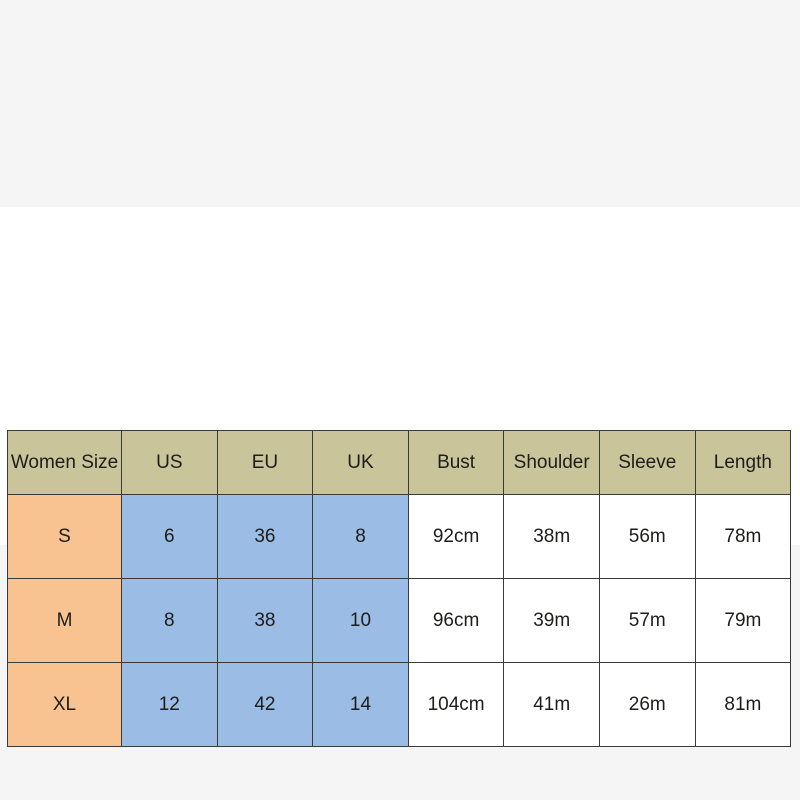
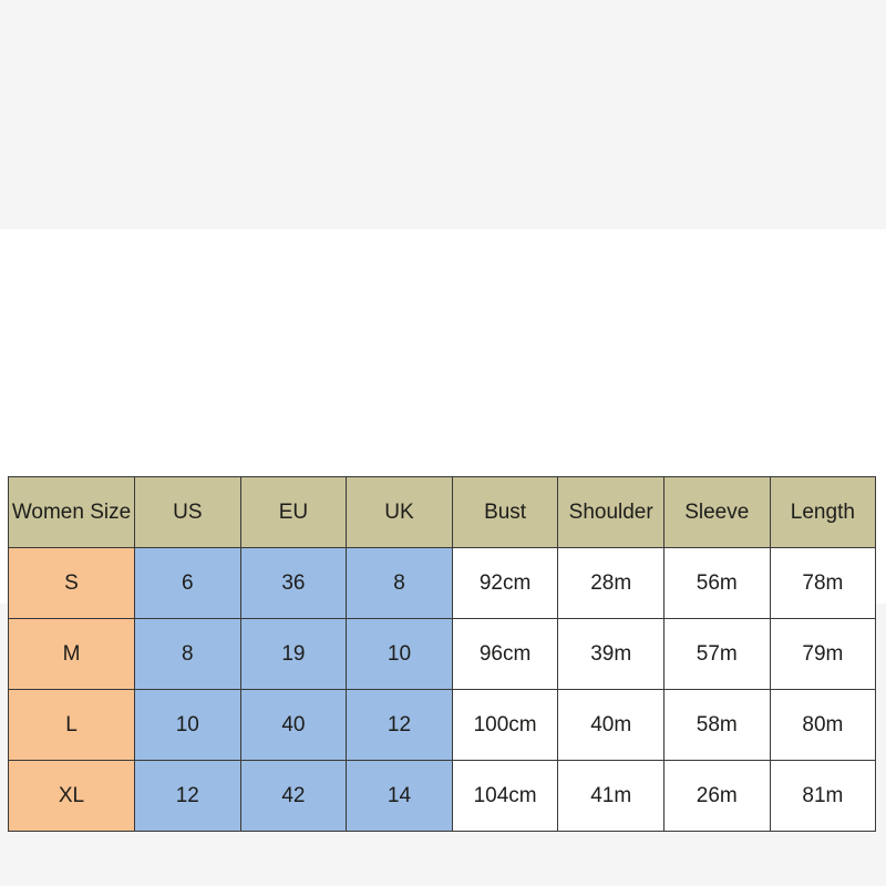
  Women Size	US	EU	UK	Bust	Shoulder	Sleeve	Length
- S	6	36	8	92cm	38m	56m	78m
+ S	6	36	8	92cm	28m	56m	78m
- M	8	38	10	96cm	39m	57m	79m
+ M	8	19	10	96cm	39m	57m	79m
+ L	10	40	12	100cm	40m	58m	80m
  XL	12	42	14	104cm	41m	26m	81m
